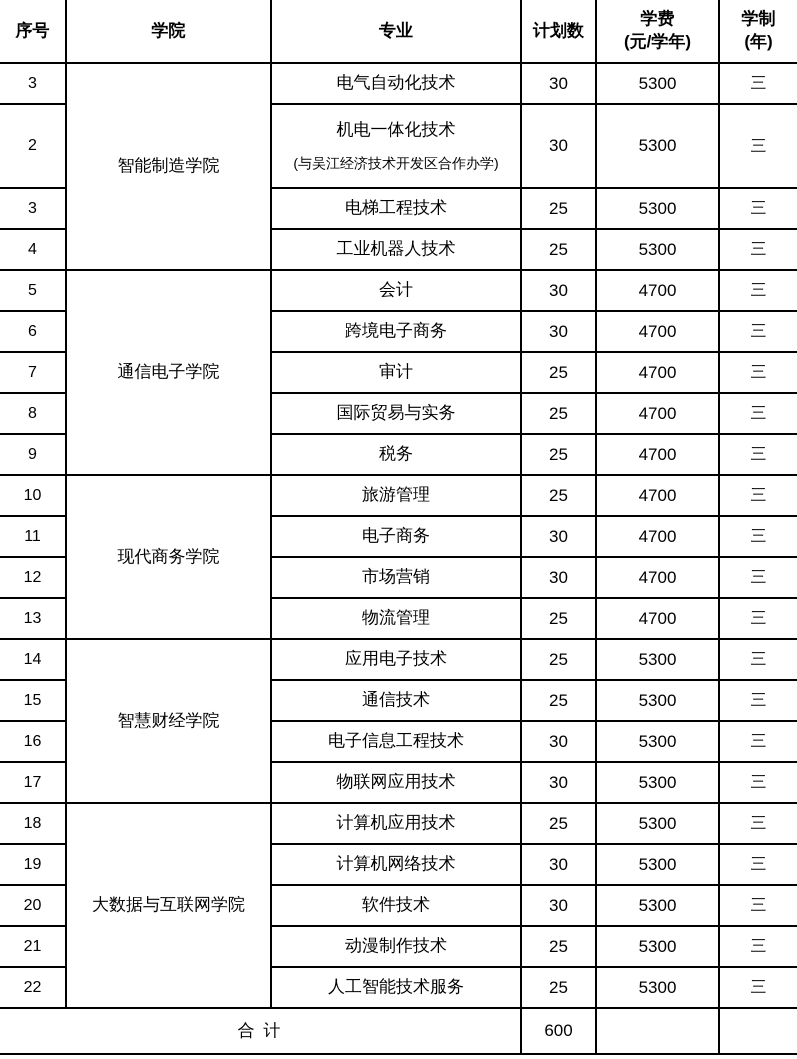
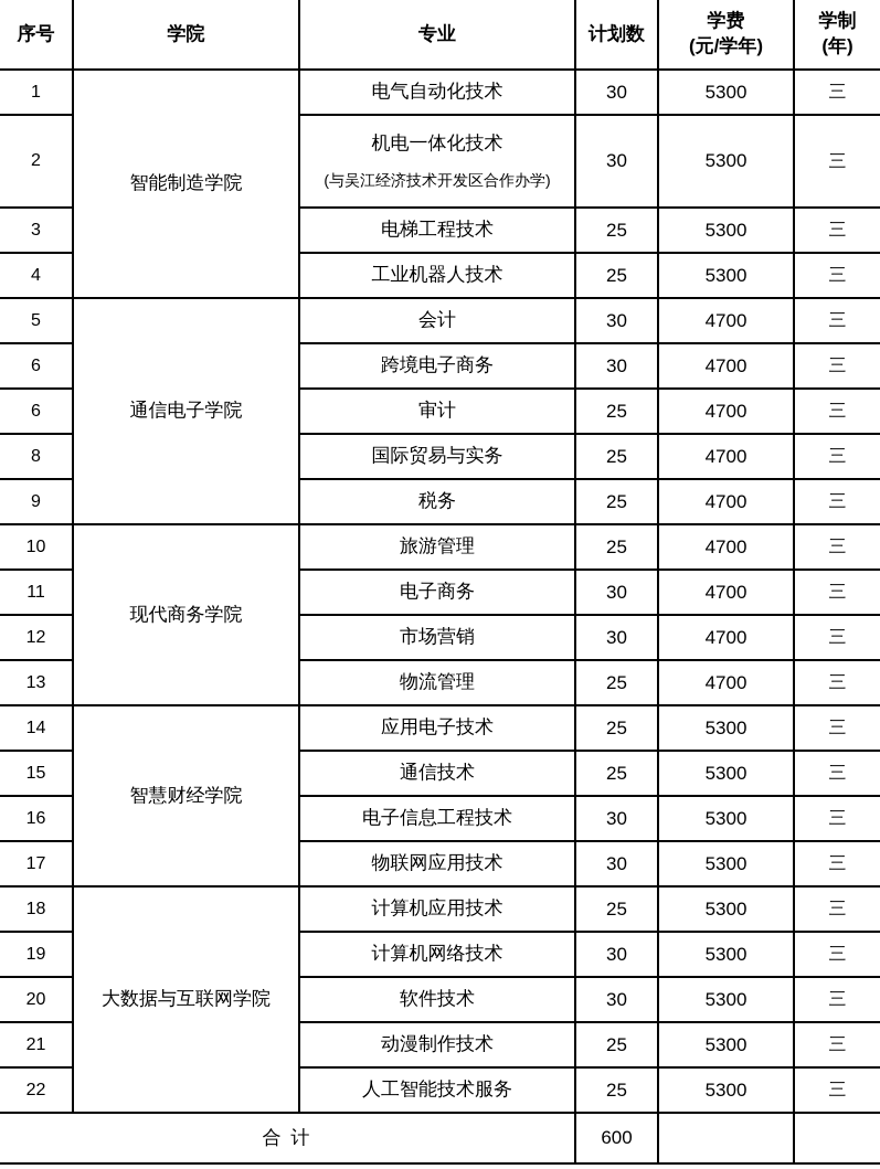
  序号	学院	专业	计划数	学费 (元/学年)	学制 (年)
- 3	智能制造学院	电气自动化技术	30	5300	三
+ 1	智能制造学院	电气自动化技术	30	5300	三
  2	机电一体化技术(与吴江经济技术开发区合作办学)	30	5300	三
  3	电梯工程技术	25	5300	三
  4	工业机器人技术	25	5300	三
  5	通信电子学院	会计	30	4700	三
  6	跨境电子商务	30	4700	三
- 7	审计	25	4700	三
+ 6	审计	25	4700	三
  8	国际贸易与实务	25	4700	三
  9	税务	25	4700	三
  10	现代商务学院	旅游管理	25	4700	三
  11	电子商务	30	4700	三
  12	市场营销	30	4700	三
  13	物流管理	25	4700	三
  14	智慧财经学院	应用电子技术	25	5300	三
  15	通信技术	25	5300	三
  16	电子信息工程技术	30	5300	三
  17	物联网应用技术	30	5300	三
  18	大数据与互联网学院	计算机应用技术	25	5300	三
  19	计算机网络技术	30	5300	三
  20	软件技术	30	5300	三
  21	动漫制作技术	25	5300	三
  22	人工智能技术服务	25	5300	三
  合 计	600
